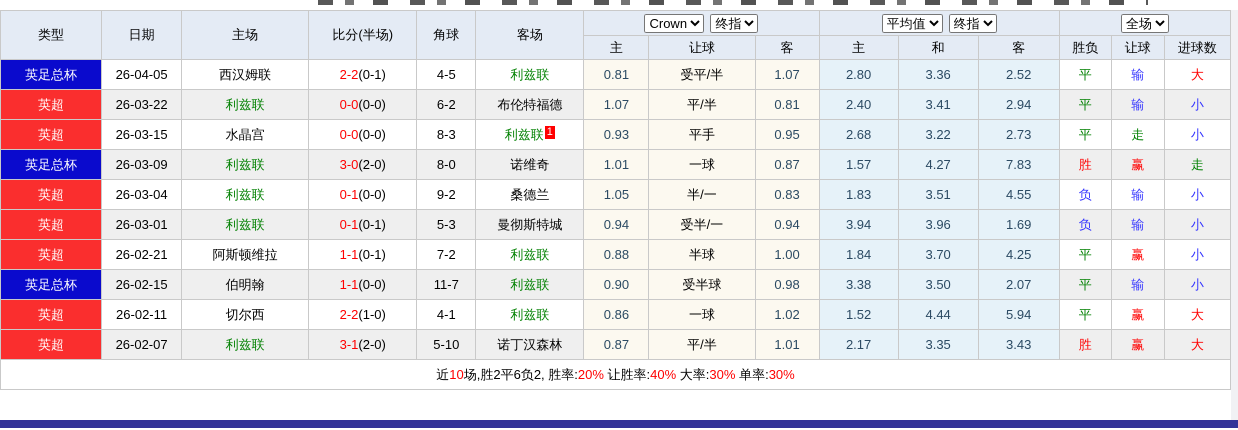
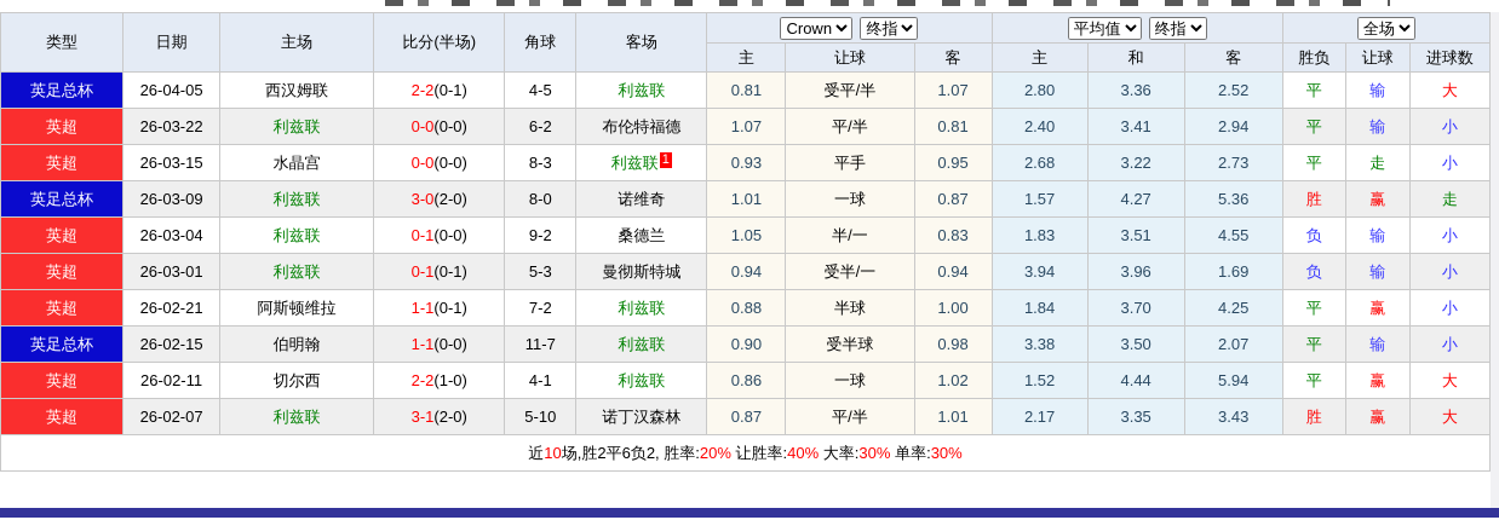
  类型	日期	主场	比分(半场)	角球	客场	Crown 终指	平均值 终指	全场
  主	让球	客	主	和	客	胜负	让球	进球数
  英足总杯	26-04-05	西汉姆联	2-2(0-1)	4-5	利兹联	0.81	受平/半	1.07	2.80	3.36	2.52	平	输	大
  英超	26-03-22	利兹联	0-0(0-0)	6-2	布伦特福德	1.07	平/半	0.81	2.40	3.41	2.94	平	输	小
  英超	26-03-15	水晶宫	0-0(0-0)	8-3	利兹联 1	0.93	平手	0.95	2.68	3.22	2.73	平	走	小
- 英足总杯	26-03-09	利兹联	3-0(2-0)	8-0	诺维奇	1.01	一球	0.87	1.57	4.27	7.83	胜	赢	走
+ 英足总杯	26-03-09	利兹联	3-0(2-0)	8-0	诺维奇	1.01	一球	0.87	1.57	4.27	5.36	胜	赢	走
  英超	26-03-04	利兹联	0-1(0-0)	9-2	桑德兰	1.05	半/一	0.83	1.83	3.51	4.55	负	输	小
  英超	26-03-01	利兹联	0-1(0-1)	5-3	曼彻斯特城	0.94	受半/一	0.94	3.94	3.96	1.69	负	输	小
  英超	26-02-21	阿斯顿维拉	1-1(0-1)	7-2	利兹联	0.88	半球	1.00	1.84	3.70	4.25	平	赢	小
  英足总杯	26-02-15	伯明翰	1-1(0-0)	11-7	利兹联	0.90	受半球	0.98	3.38	3.50	2.07	平	输	小
  英超	26-02-11	切尔西	2-2(1-0)	4-1	利兹联	0.86	一球	1.02	1.52	4.44	5.94	平	赢	大
  英超	26-02-07	利兹联	3-1(2-0)	5-10	诺丁汉森林	0.87	平/半	1.01	2.17	3.35	3.43	胜	赢	大
  近10场,胜2平6负2, 胜率:20% 让胜率:40% 大率:30% 单率:30%
